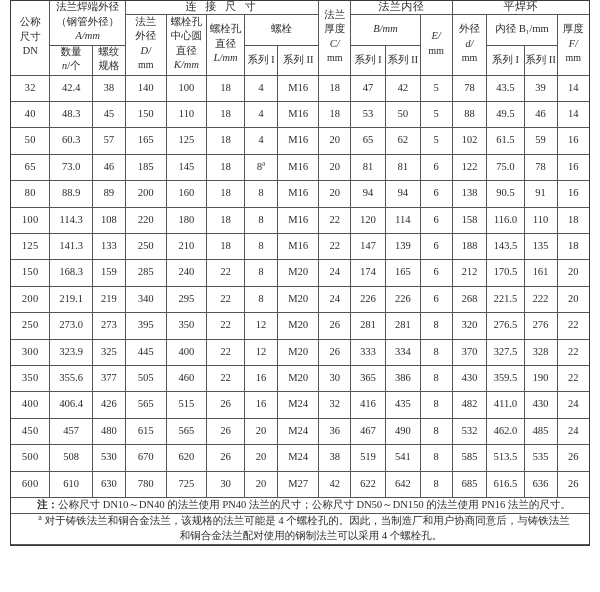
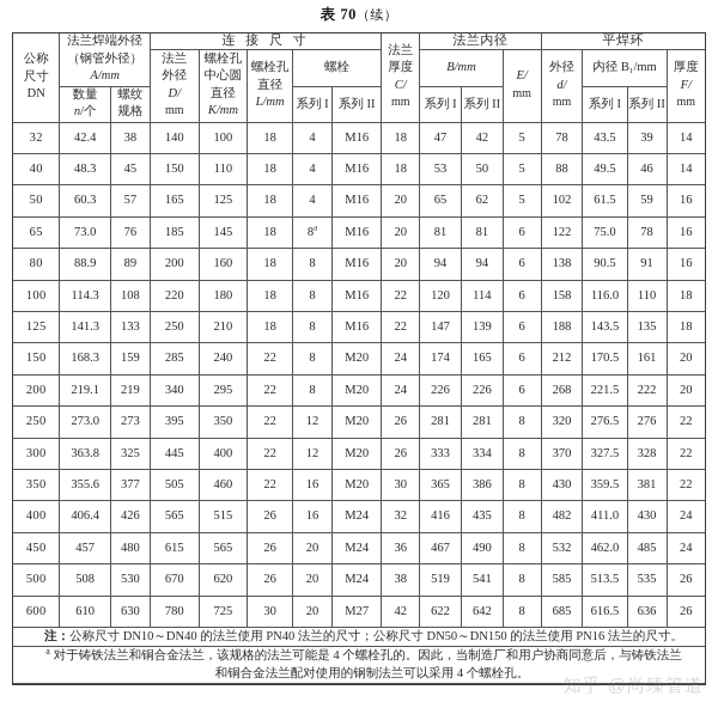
+ 表 70（续）
  公称 尺寸 DN	法兰焊端外径 （钢管外径） A/mm	连 接 尺 寸	法兰 厚度 C/ mm	法兰内径	平焊环
  法兰 外径 D/ mm	螺栓孔 中心圆 直径 K/mm	螺栓孔 直径 L/mm	螺栓	B/mm	E/ mm	外径 d/ mm	内径 B₁/mm	厚度 F/ mm
  数量 n/个	螺纹 规格	系列 I	系列 II	系列 I	系列 II
  系列 I	系列 II
  32	42.4	38	140	100	18	4	M16	18	47	42	5	78	43.5	39	14
  40	48.3	45	150	110	18	4	M16	18	53	50	5	88	49.5	46	14
  50	60.3	57	165	125	18	4	M16	20	65	62	5	102	61.5	59	16
- 65	73.0	46	185	145	18	8a	M16	20	81	81	6	122	75.0	78	16
+ 65	73.0	76	185	145	18	8a	M16	20	81	81	6	122	75.0	78	16
  80	88.9	89	200	160	18	8	M16	20	94	94	6	138	90.5	91	16
  100	114.3	108	220	180	18	8	M16	22	120	114	6	158	116.0	110	18
  125	141.3	133	250	210	18	8	M16	22	147	139	6	188	143.5	135	18
  150	168.3	159	285	240	22	8	M20	24	174	165	6	212	170.5	161	20
  200	219.1	219	340	295	22	8	M20	24	226	226	6	268	221.5	222	20
  250	273.0	273	395	350	22	12	M20	26	281	281	8	320	276.5	276	22
- 300	323.9	325	445	400	22	12	M20	26	333	334	8	370	327.5	328	22
+ 300	363.8	325	445	400	22	12	M20	26	333	334	8	370	327.5	328	22
- 350	355.6	377	505	460	22	16	M20	30	365	386	8	430	359.5	190	22
+ 350	355.6	377	505	460	22	16	M20	30	365	386	8	430	359.5	381	22
  400	406.4	426	565	515	26	16	M24	32	416	435	8	482	411.0	430	24
  450	457	480	615	565	26	20	M24	36	467	490	8	532	462.0	485	24
  500	508	530	670	620	26	20	M24	38	519	541	8	585	513.5	535	26
  600	610	630	780	725	30	20	M27	42	622	642	8	685	616.5	636	26
  注：公称尺寸 DN10～DN40 的法兰使用 PN40 法兰的尺寸；公称尺寸 DN50～DN150 的法兰使用 PN16 法兰的尺寸。
  a对于铸铁法兰和铜合金法兰，该规格的法兰可能是 4 个螺栓孔的。因此，当制造厂和用户协商同意后，与铸铁法兰和铜合金法兰配对使用的钢制法兰可以采用 4 个螺栓孔。
+ 知乎 @尚臻管道
